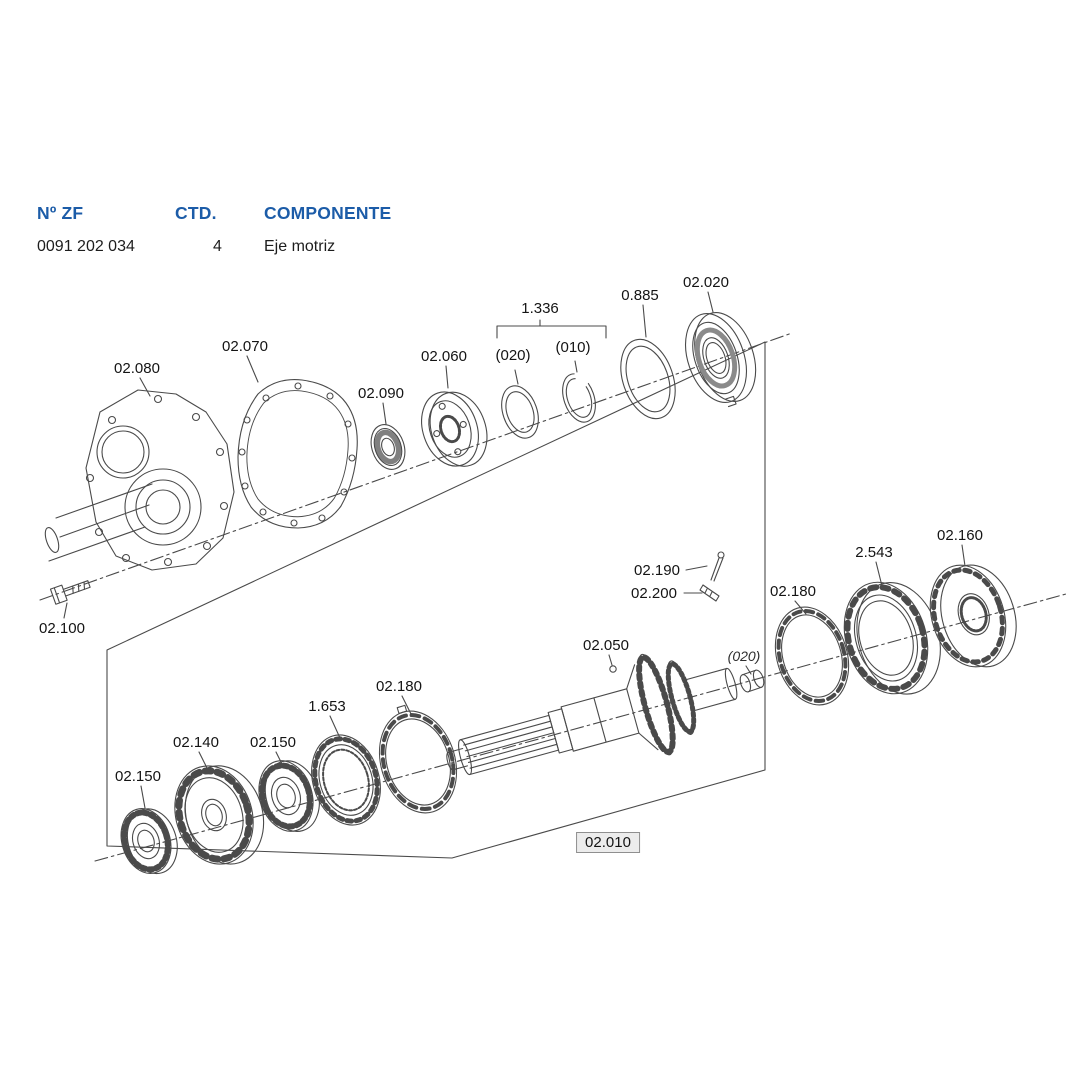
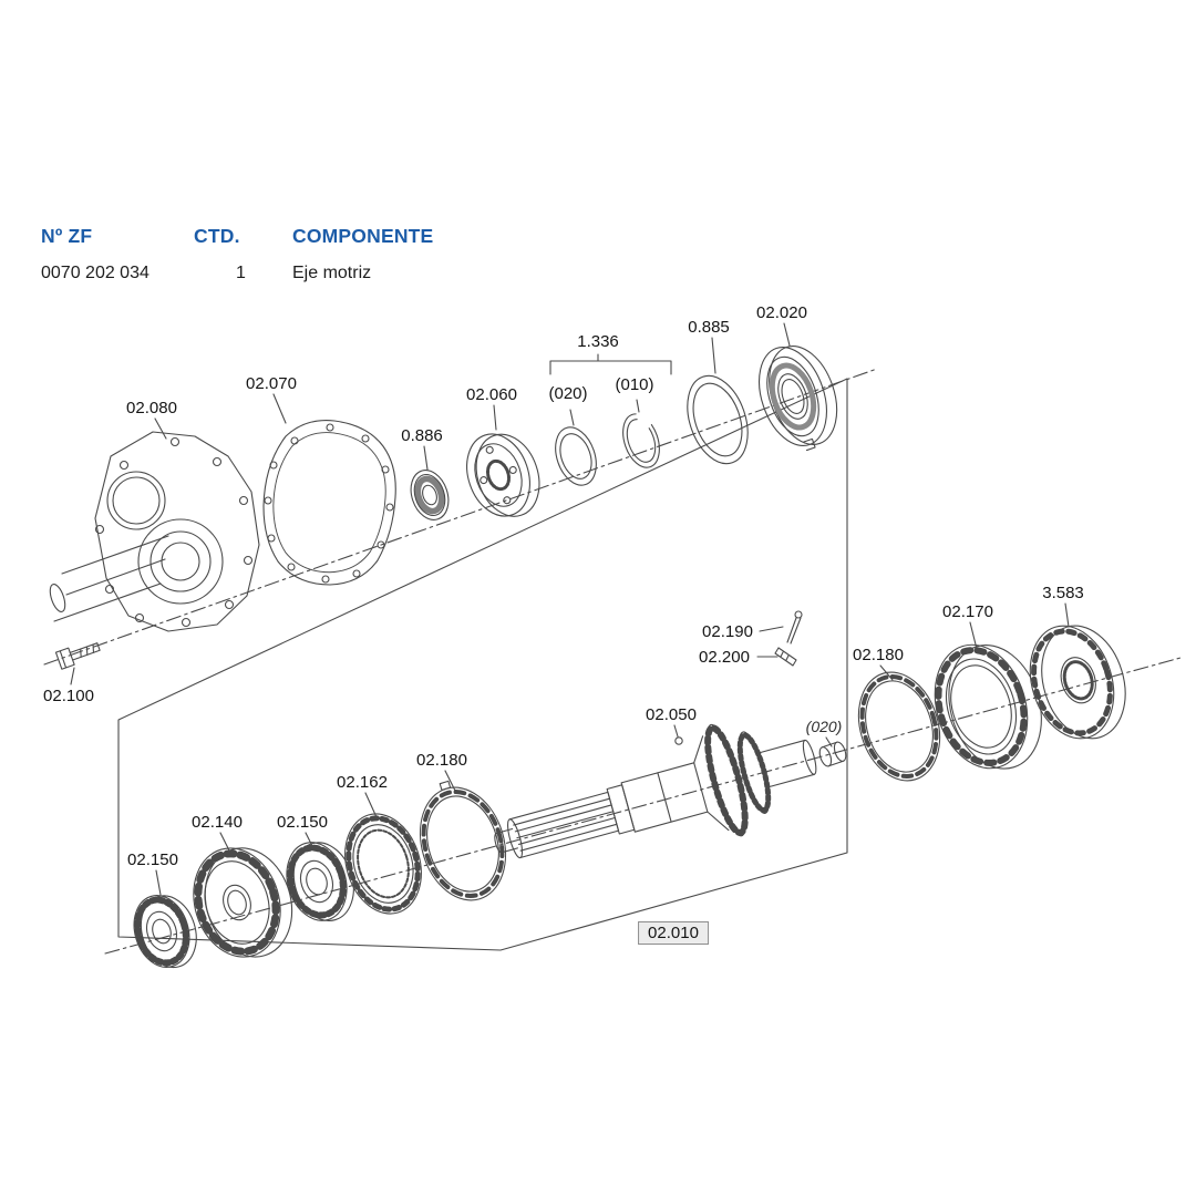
  Nº ZF
  CTD.
  COMPONENTE
- 0091 202 034
+ 0070 202 034
- 4
+ 1
  Eje motriz
  02.080
  02.070
- 02.090
+ 0.886
  02.060
  1.336
  (020)
  (010)
  0.885
  02.020
  02.100
  02.190
  02.200
  02.050
  02.180
- 1.653
+ 02.162
  02.140
  02.150
  02.150
  (020)
  02.180
- 2.543
+ 02.170
- 02.160
+ 3.583
  02.010
